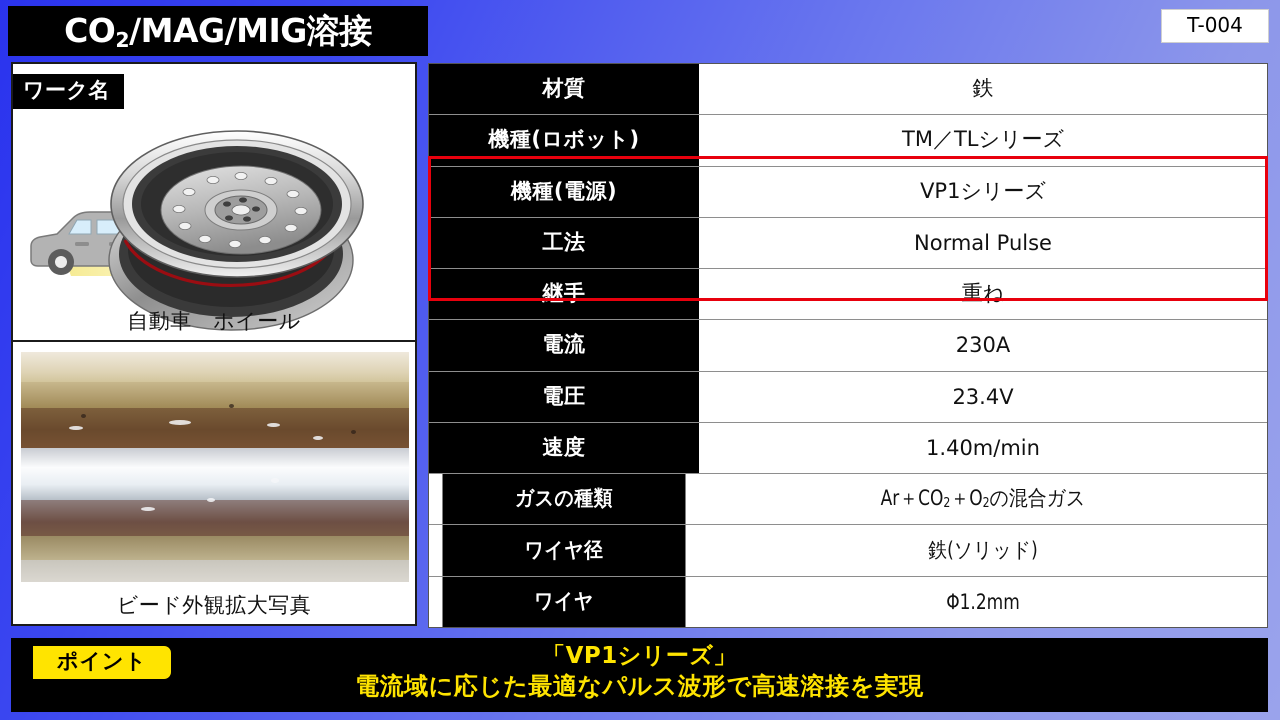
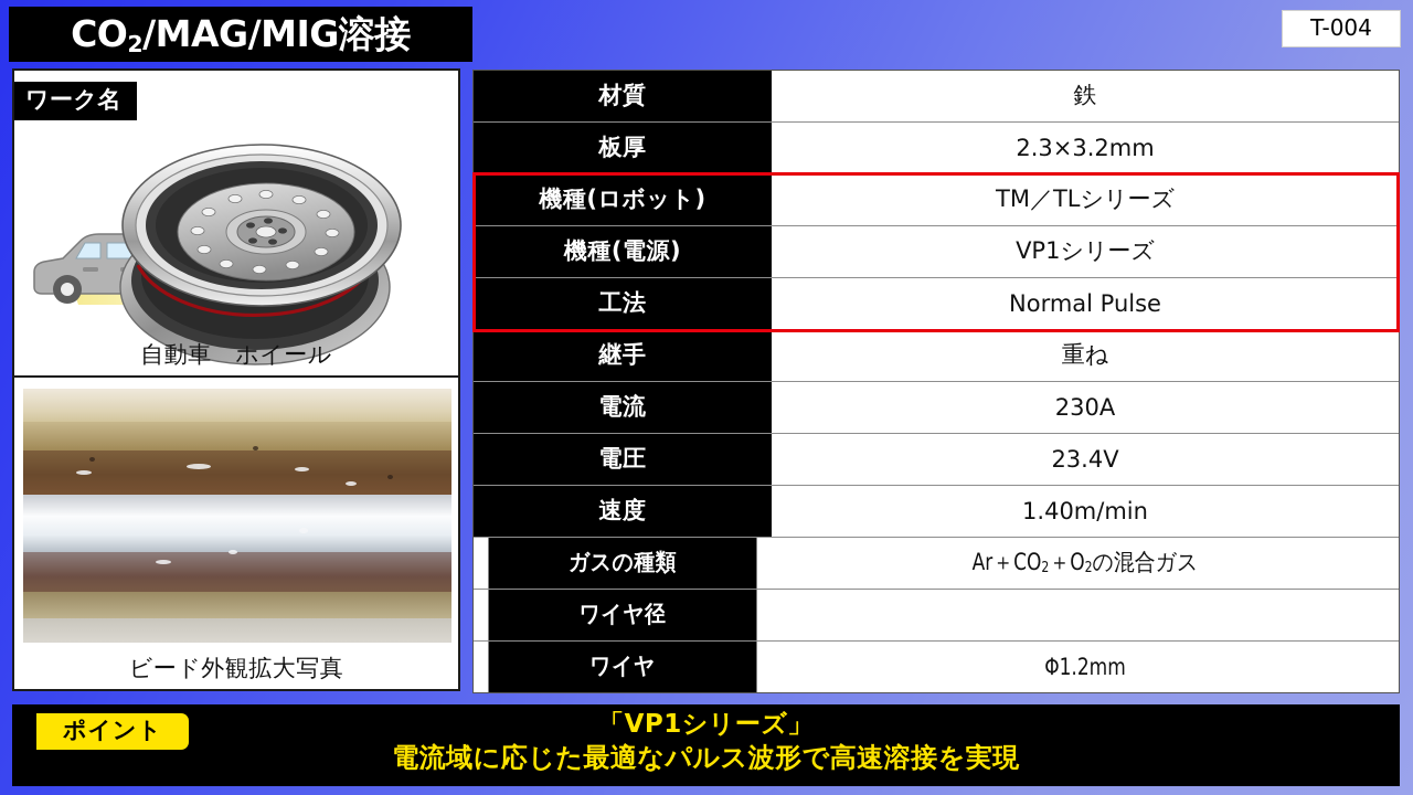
  CO2/MAG/MIG溶接
  T-004
  ワーク名
  自動車 ホイール
  ビード外観拡大写真
  材質
  鉄
+ 板厚
+ 2.3×3.2mm
  機種(ロボット)
  TM／TLシリーズ
  機種(電源)
  VP1シリーズ
  工法
  Normal Pulse
  継手
  重ね
  電流
  230A
  電圧
  23.4V
  速度
  1.40m/min
  ガスの種類
  Ar＋CO
  2
  ＋O
  2
  の混合ガス
  ワイヤ径
- 鉄(ソリッド)
  ワイヤ
  Φ1.2mm
  ポイント
  「VP1シリーズ」
  電流域に応じた最適なパルス波形で高速溶接を実現
